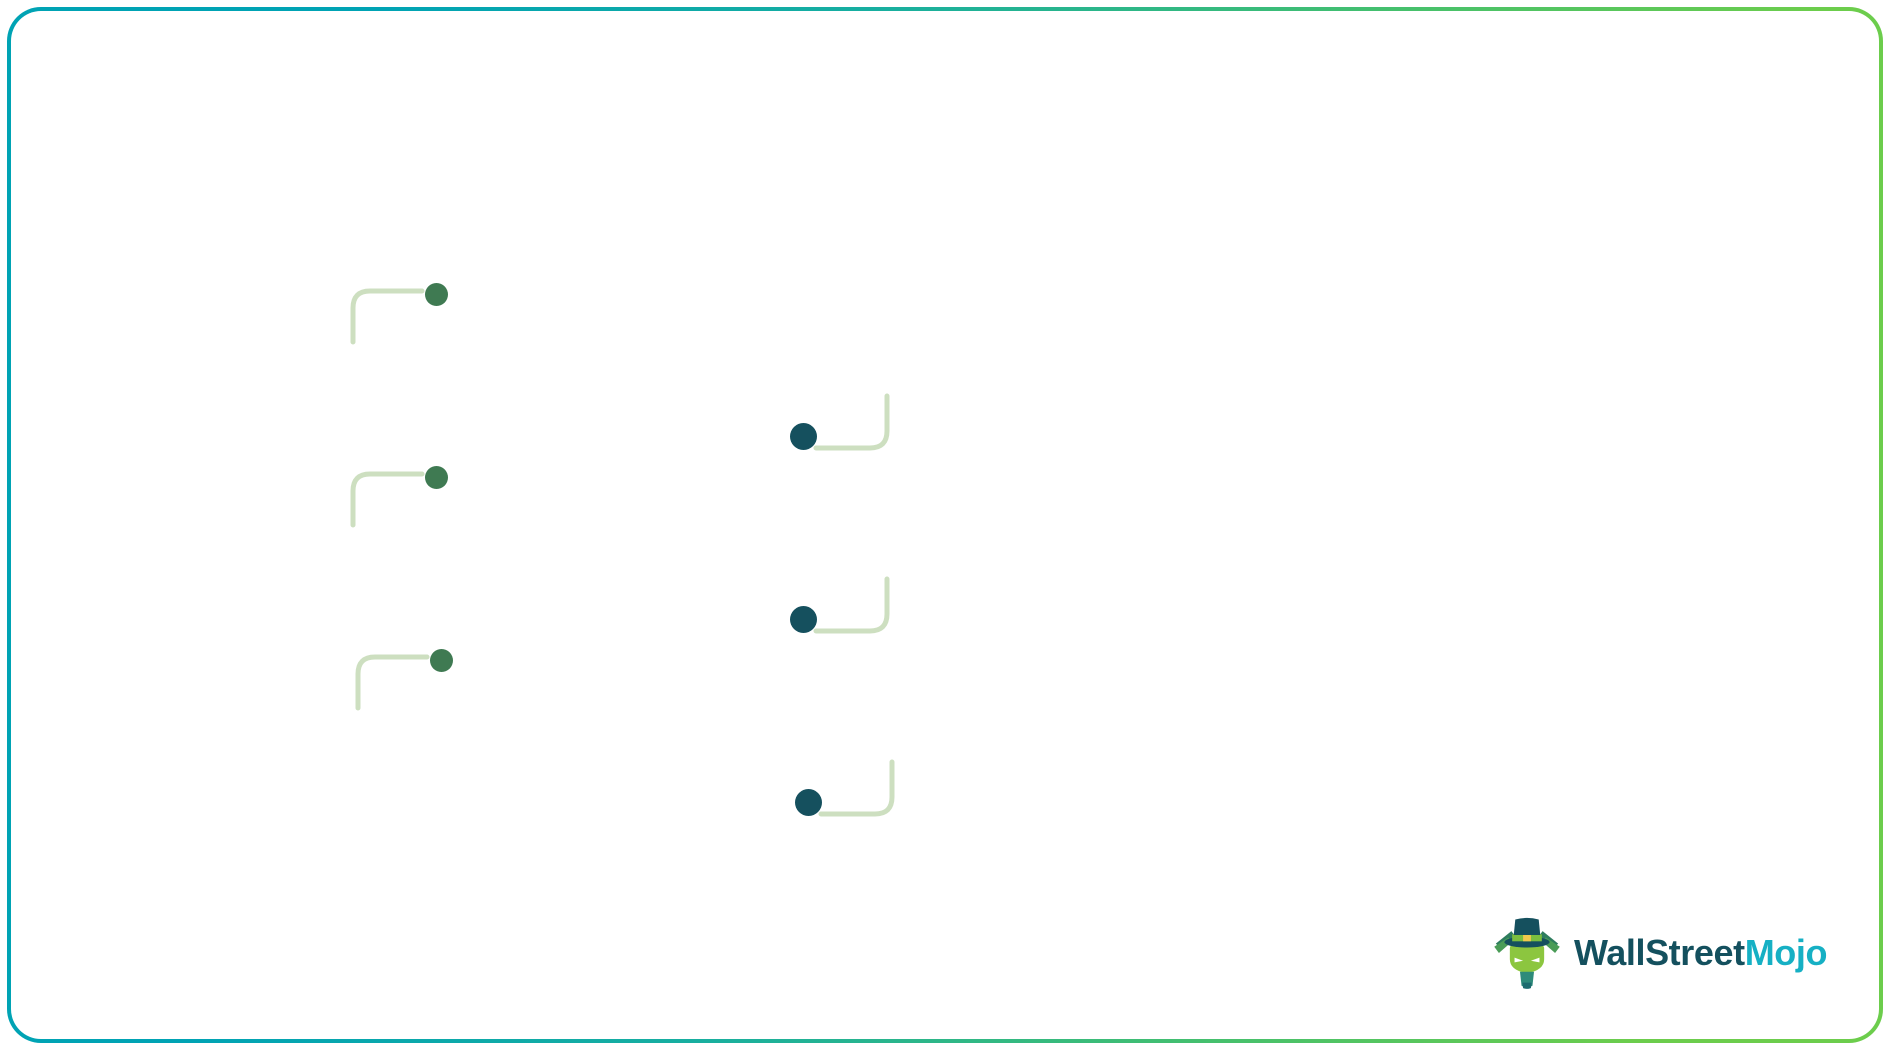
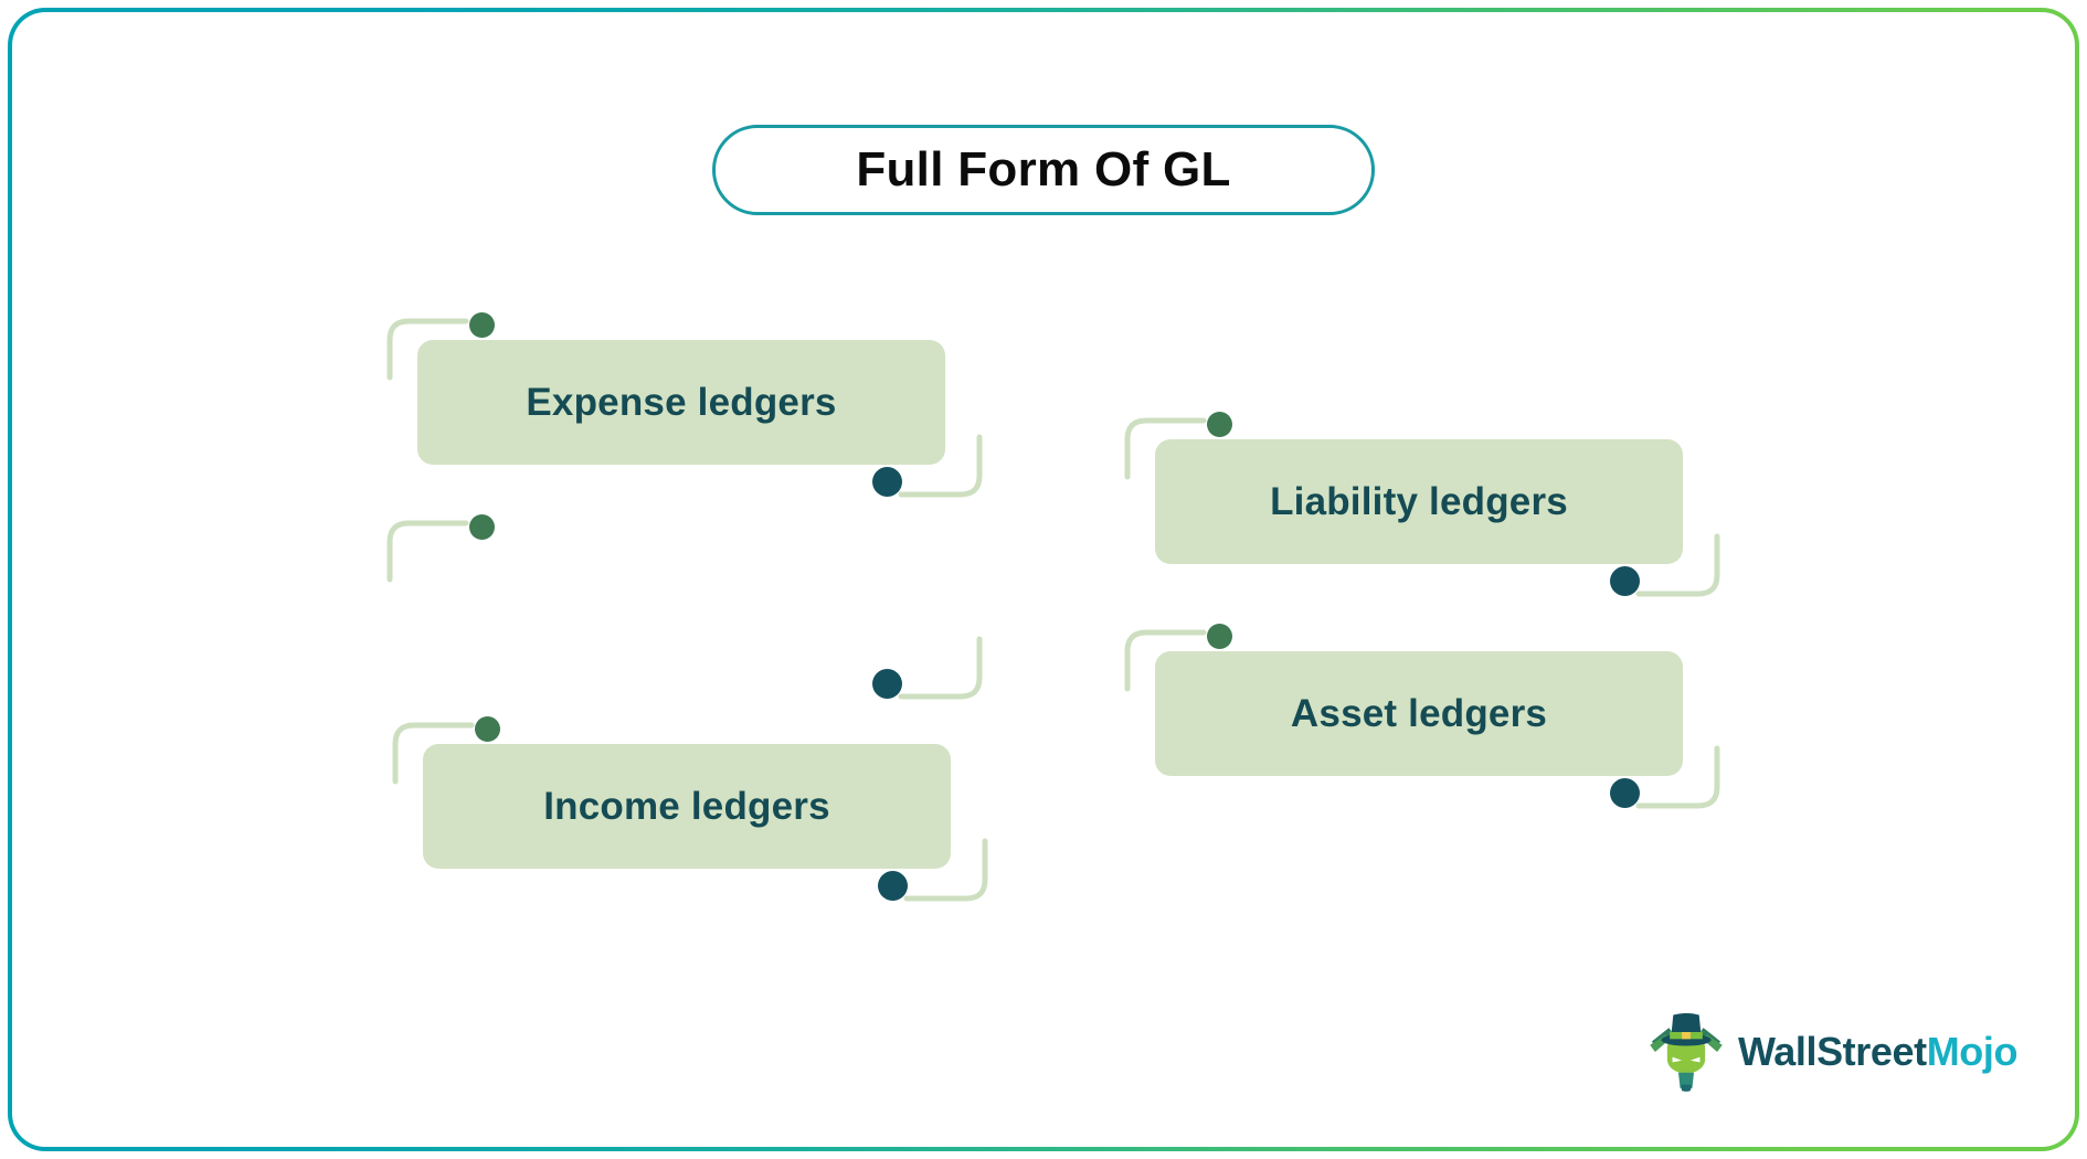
+ Full Form Of GL
+ Expense ledgers
+ Income ledgers
+ Liability ledgers
+ Asset ledgers
  WallStreetMojo
